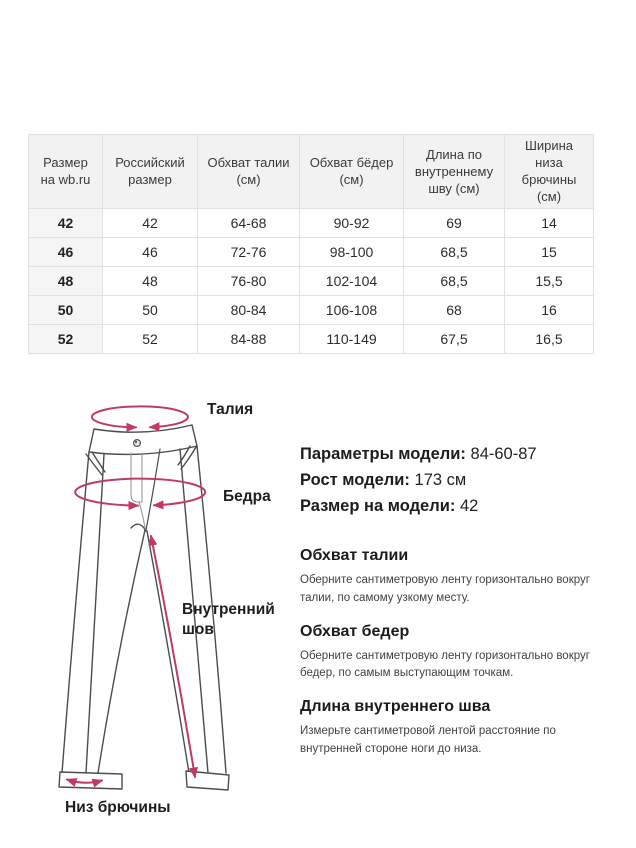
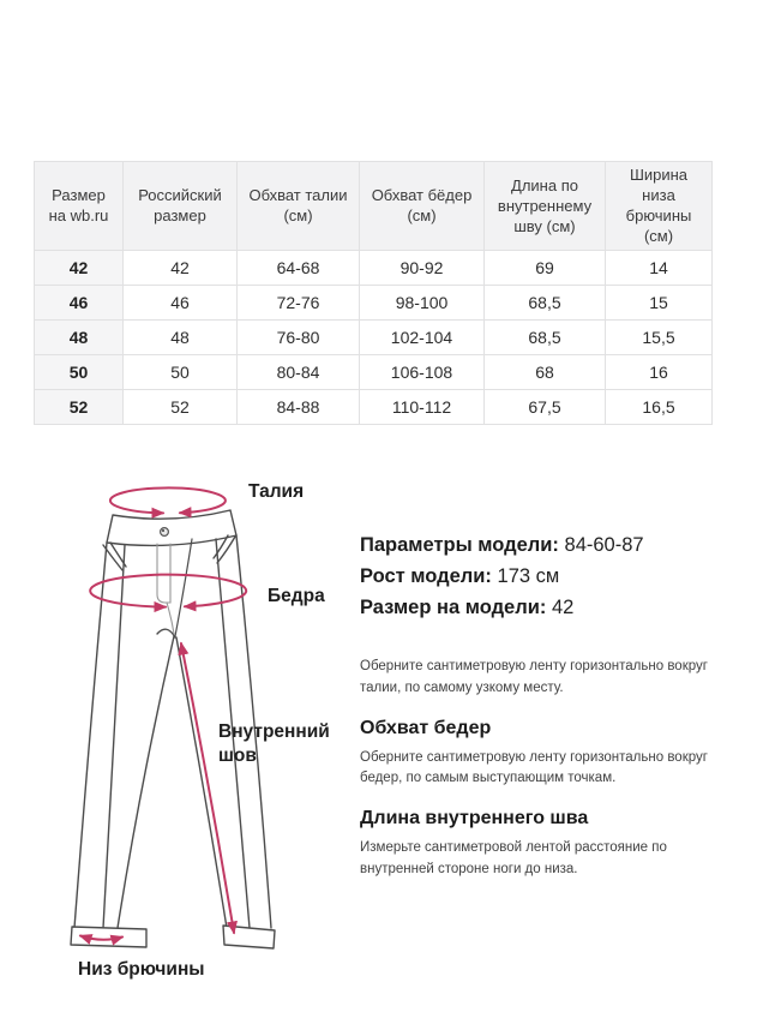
  Размер на wb.ru	Российский размер	Обхват талии (см)	Обхват бёдер (см)	Длина по внутреннему шву (см)	Ширина низа брючины (см)
  42	42	64-68	90-92	69	14
  46	46	72-76	98-100	68,5	15
  48	48	76-80	102-104	68,5	15,5
  50	50	80-84	106-108	68	16
- 52	52	84-88	110-149	67,5	16,5
+ 52	52	84-88	110-112	67,5	16,5
  Талия
  Бедра
  Внутренний шов
  Низ брючины
  Параметры модели: 84-60-87
  Рост модели: 173 см
  Размер на модели: 42
- Обхват талии
  Оберните сантиметровую ленту горизонтально вокруг талии, по самому узкому месту.
  Обхват бедер
  Оберните сантиметровую ленту горизонтально вокруг бедер, по самым выступающим точкам.
  Длина внутреннего шва
  Измерьте сантиметровой лентой расстояние по внутренней стороне ноги до низа.
